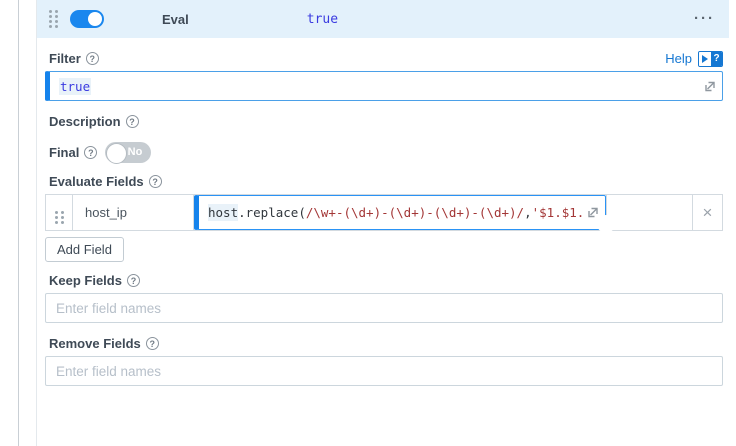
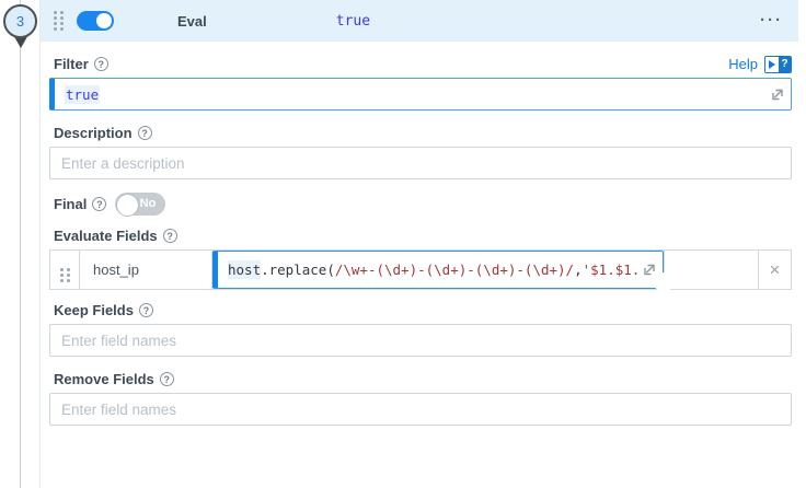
+ 3
  Eval
  true
  ···
  Filter
  ?
  Help
  ?
  true
  Description
  ?
+ Enter a description
  Final
  ?
  No
  Evaluate Fields
  ?
  	host_ip	host.replace(/\w+-(\d+)-(\d+)-(\d+)-(\d+)/,'$1.$1.		×
- Add Field
  Keep Fields
  ?
  Enter field names
  Remove Fields
  ?
  Enter field names
